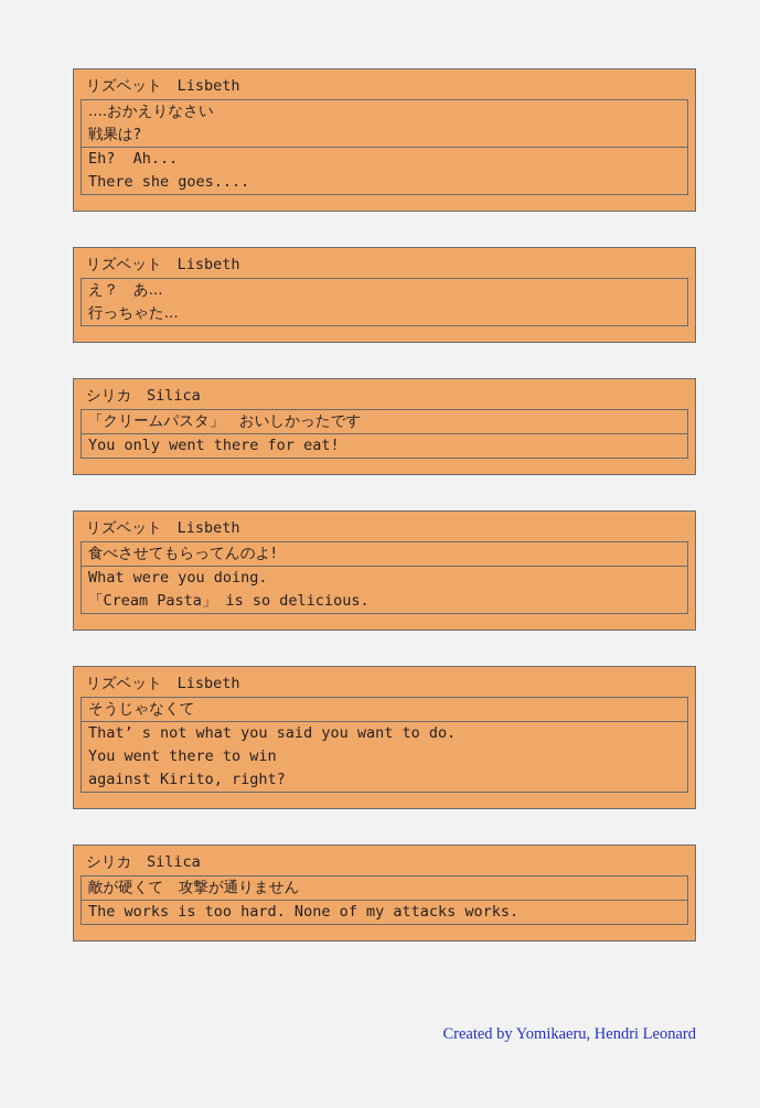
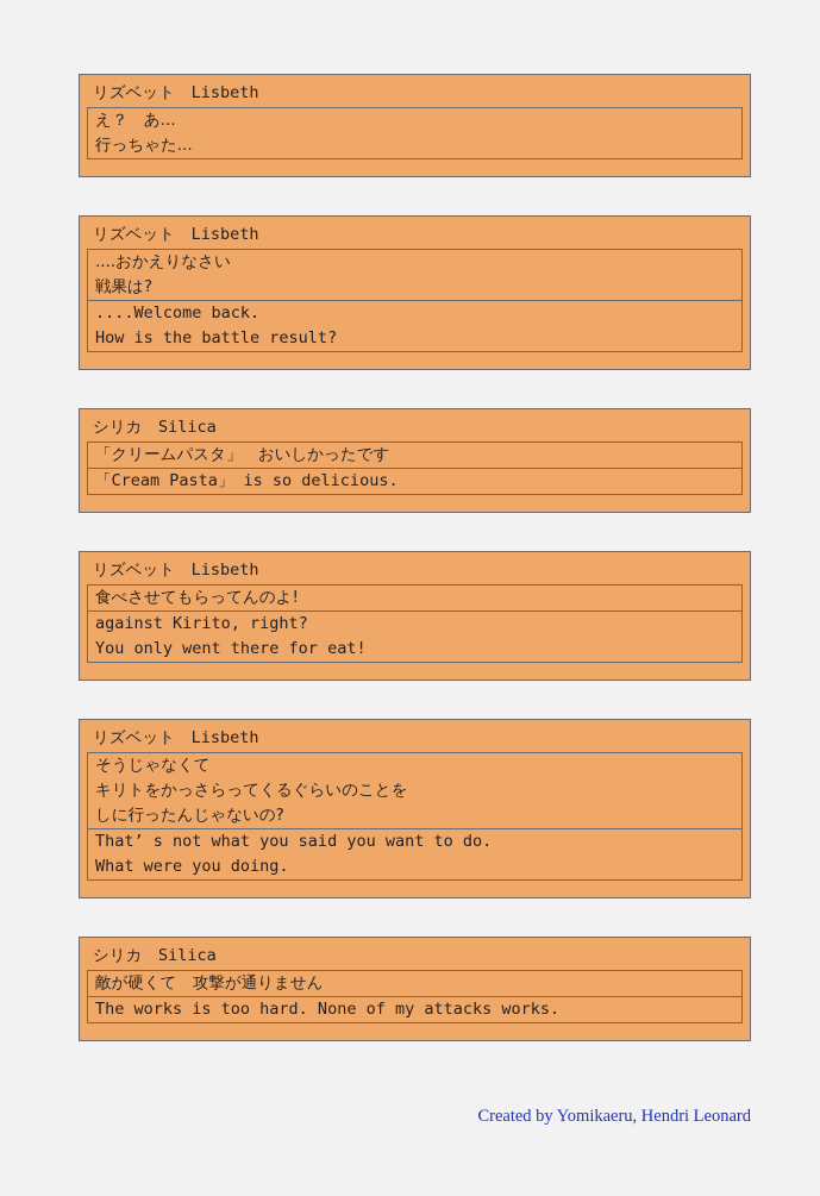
  リズベット Lisbeth
- ....おかえりなさい
+ え？ あ...
- 戦果は?
+ 行っちゃた...
- Eh? Ah...
- There she goes....
  リズベット Lisbeth
- え？ あ...
+ ....おかえりなさい
- 行っちゃた...
+ 戦果は?
+ ....Welcome back.
+ How is the battle result?
  シリカ Silica
  「クリームパスタ」 おいしかったです
- You only went there for eat!
+ 「Cream Pasta」 is so delicious.
  リズベット Lisbeth
  食べさせてもらってんのよ!
- What were you doing.
+ against Kirito, right?
- 「Cream Pasta」 is so delicious.
+ You only went there for eat!
  リズベット Lisbeth
  そうじゃなくて
+ キリトをかっさらってくるぐらいのことを
+ しに行ったんじゃないの?
  That’ s not what you said you want to do.
- You went there to win
- against Kirito, right?
+ What were you doing.
  シリカ Silica
  敵が硬くて 攻撃が通りません
  The works is too hard. None of my attacks works.
  Created by Yomikaeru, Hendri Leonard
